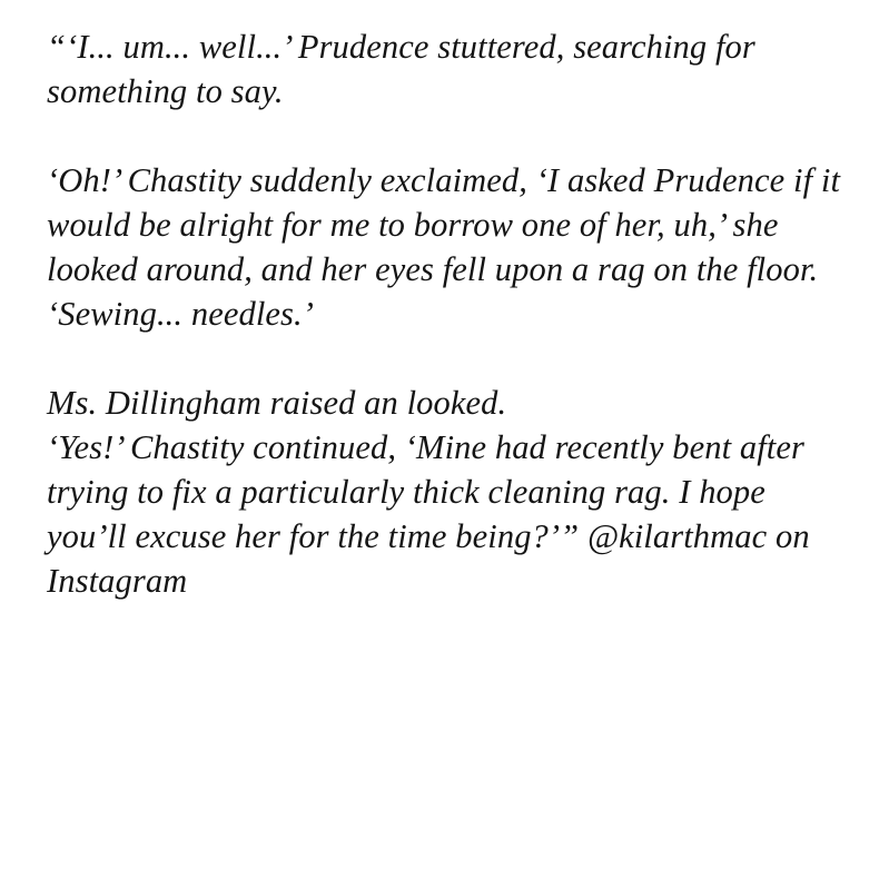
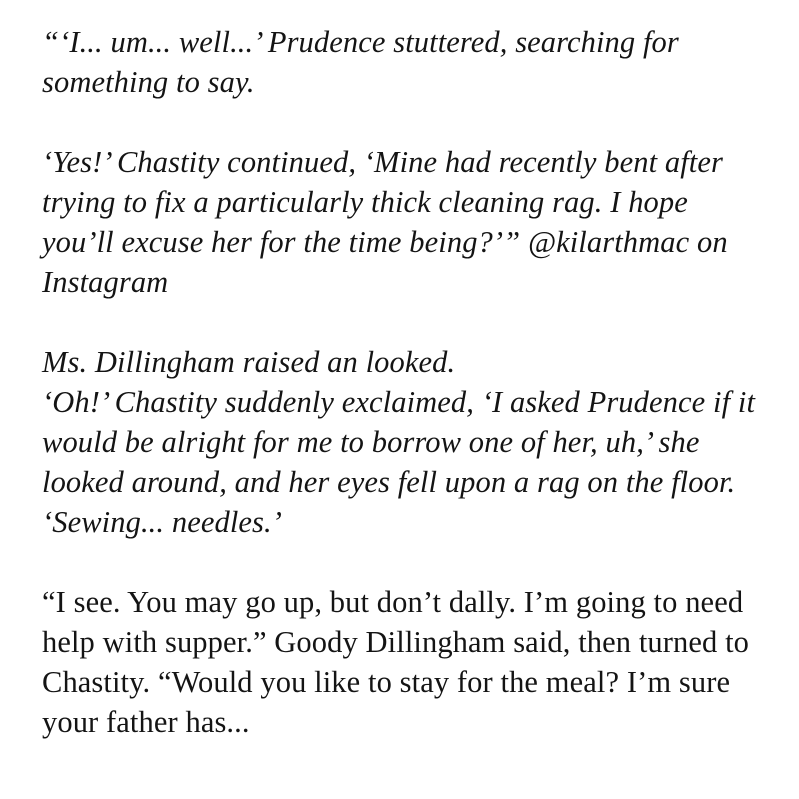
  “‘I... um... well...’ Prudence stuttered, searching for something to say.
- ‘Oh!’ Chastity suddenly exclaimed, ‘I asked Prudence if it would be alright for me to borrow one of her, uh,’ she looked around, and her eyes fell upon a rag on the floor. ‘Sewing... needles.’
+ ‘Yes!’ Chastity continued, ‘Mine had recently bent after trying to fix a particularly thick cleaning rag. I hope you’ll excuse her for the time being?’” @kilarthmac on Instagram
  Ms. Dillingham raised an looked.
- ‘Yes!’ Chastity continued, ‘Mine had recently bent after trying to fix a particularly thick cleaning rag. I hope you’ll excuse her for the time being?’” @kilarthmac on Instagram
+ ‘Oh!’ Chastity suddenly exclaimed, ‘I asked Prudence if it would be alright for me to borrow one of her, uh,’ she looked around, and her eyes fell upon a rag on the floor. ‘Sewing... needles.’
+ “I see. You may go up, but don’t dally. I’m going to need help with supper.” Goody Dillingham said, then turned to Chastity. “Would you like to stay for the meal? I’m sure your father has...
